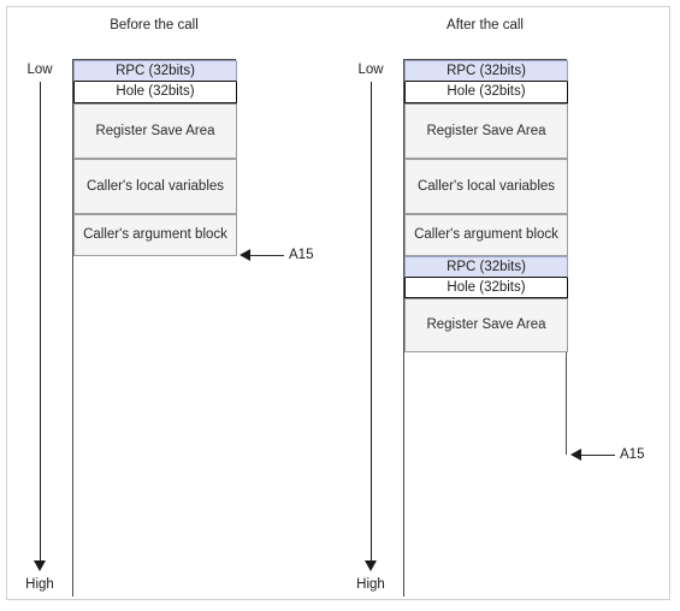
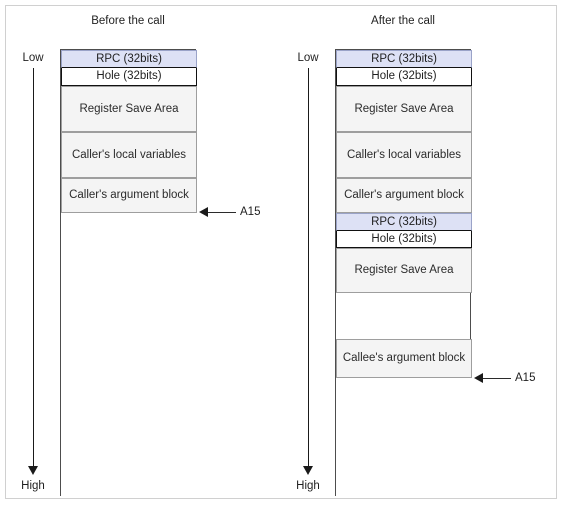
  Before the call
  Low
  High
  RPC (32bits)
  Hole (32bits)
  Register Save Area
  Caller's local variables
  Caller's argument block
  A15
  After the call
  Low
  High
  RPC (32bits)
  Hole (32bits)
  Register Save Area
  Caller's local variables
  Caller's argument block
  RPC (32bits)
  Hole (32bits)
  Register Save Area
+ Callee's argument block
  A15
